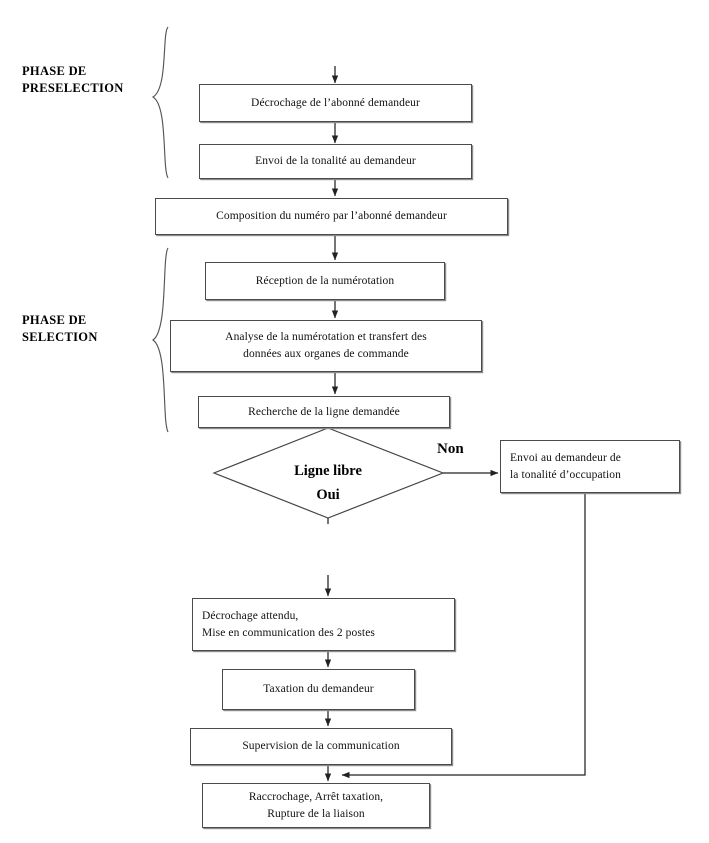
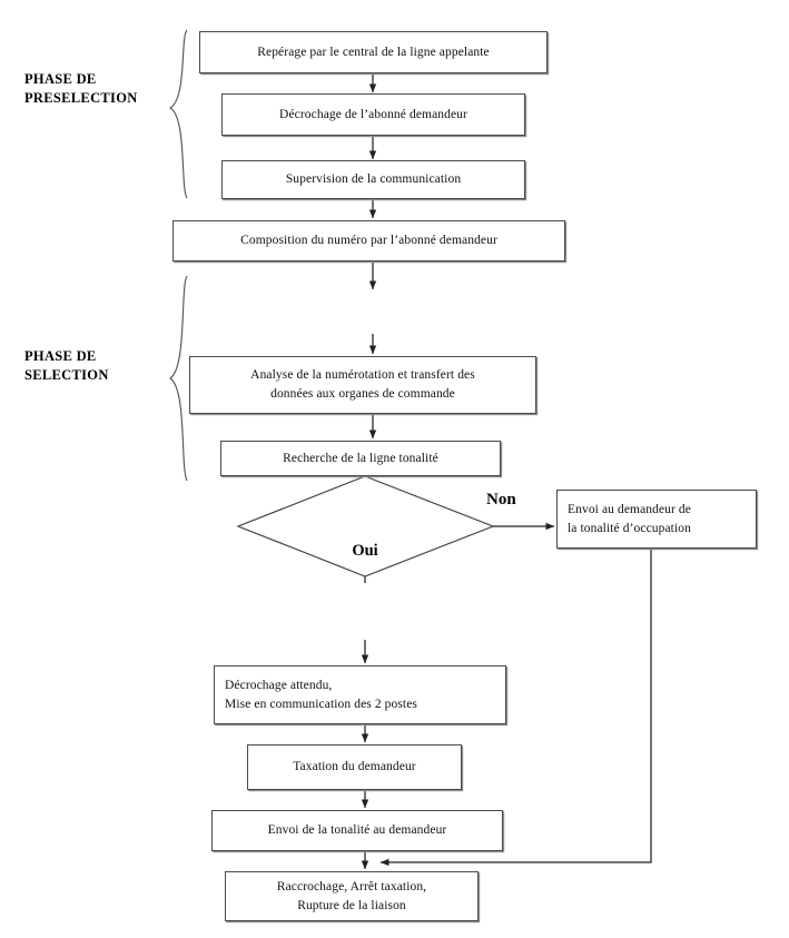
  PHASE DE
  PRESELECTION
  PHASE DE
  SELECTION
+ Repérage par le central de la ligne appelante
  Décrochage de l’abonné demandeur
- Envoi de la tonalité au demandeur
+ Supervision de la communication
  Composition du numéro par l’abonné demandeur
- Réception de la numérotation
  Analyse de la numérotation et transfert des
  données aux organes de commande
- Recherche de la ligne demandée
+ Recherche de la ligne tonalité
  Envoi au demandeur de
  la tonalité d’occupation
  Décrochage attendu,
  Mise en communication des 2 postes
  Taxation du demandeur
- Supervision de la communication
+ Envoi de la tonalité au demandeur
  Raccrochage, Arrêt taxation,
  Rupture de la liaison
- Ligne libre
  Oui
  Non
